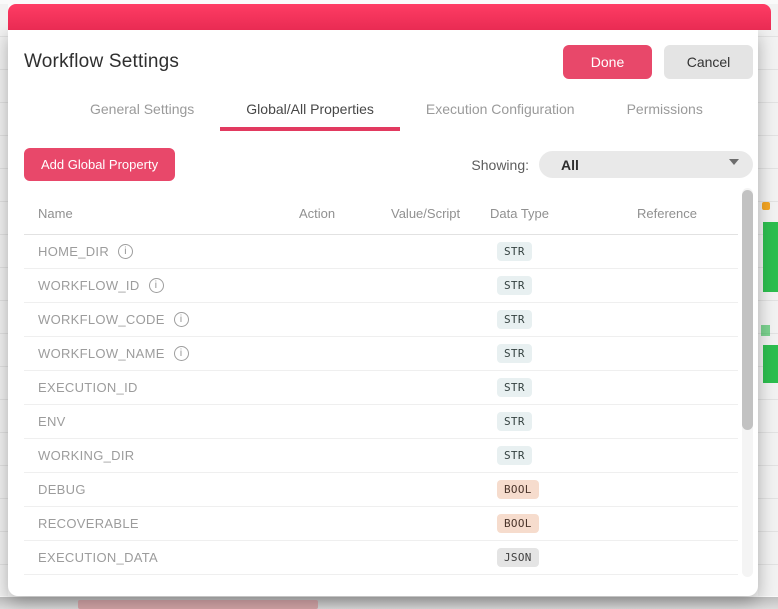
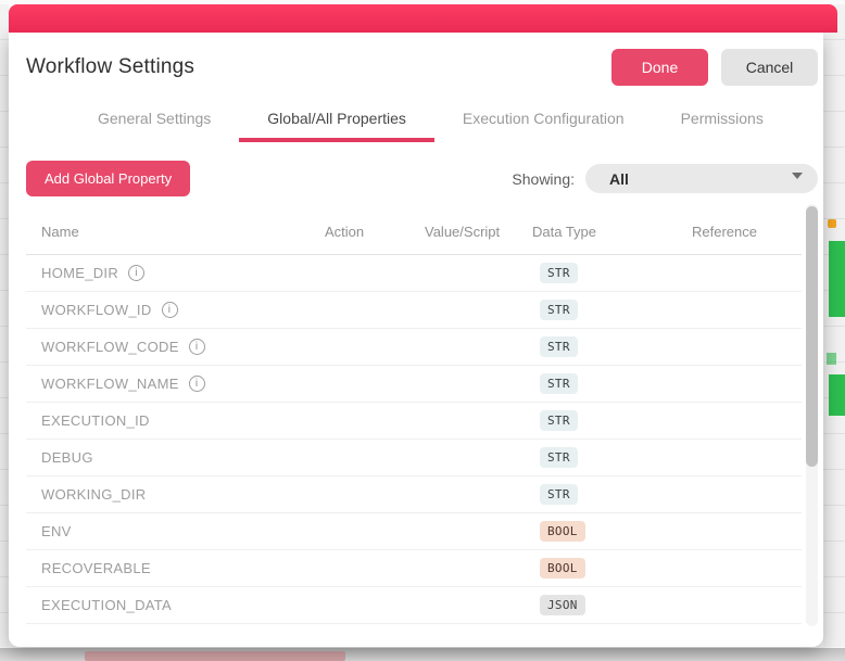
  Workflow Settings
  Done
  Cancel
  General Settings
  Global/All Properties
  Execution Configuration
  Permissions
  Add Global Property
  Showing:
  All
  Name
  Action
  Value/Script
  Data Type
  Reference
  HOME_DIR
  i
  STR
  WORKFLOW_ID
  i
  STR
  WORKFLOW_CODE
  i
  STR
  WORKFLOW_NAME
  i
  STR
  EXECUTION_ID
  STR
- ENV
+ DEBUG
  STR
  WORKING_DIR
  STR
- DEBUG
+ ENV
  BOOL
  RECOVERABLE
  BOOL
  EXECUTION_DATA
  JSON
